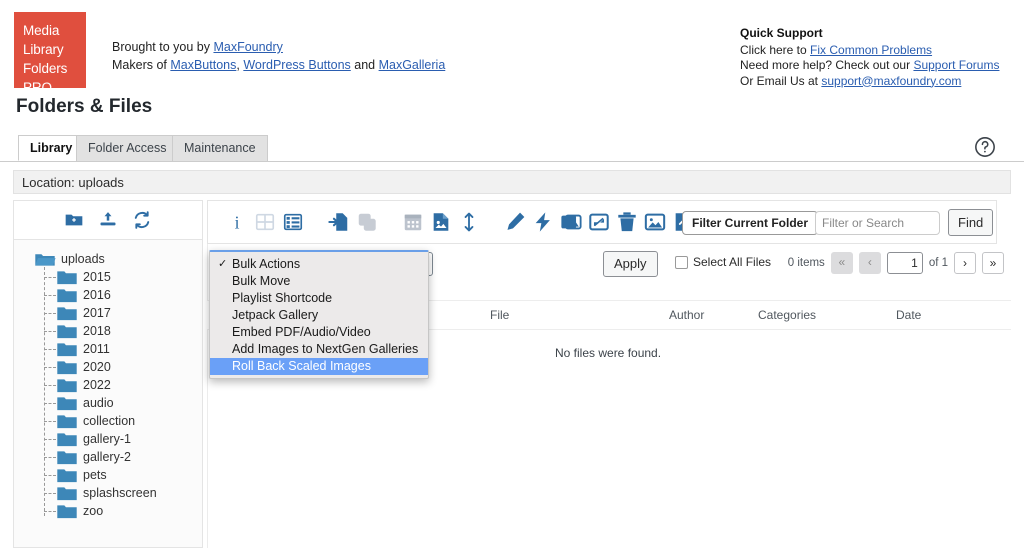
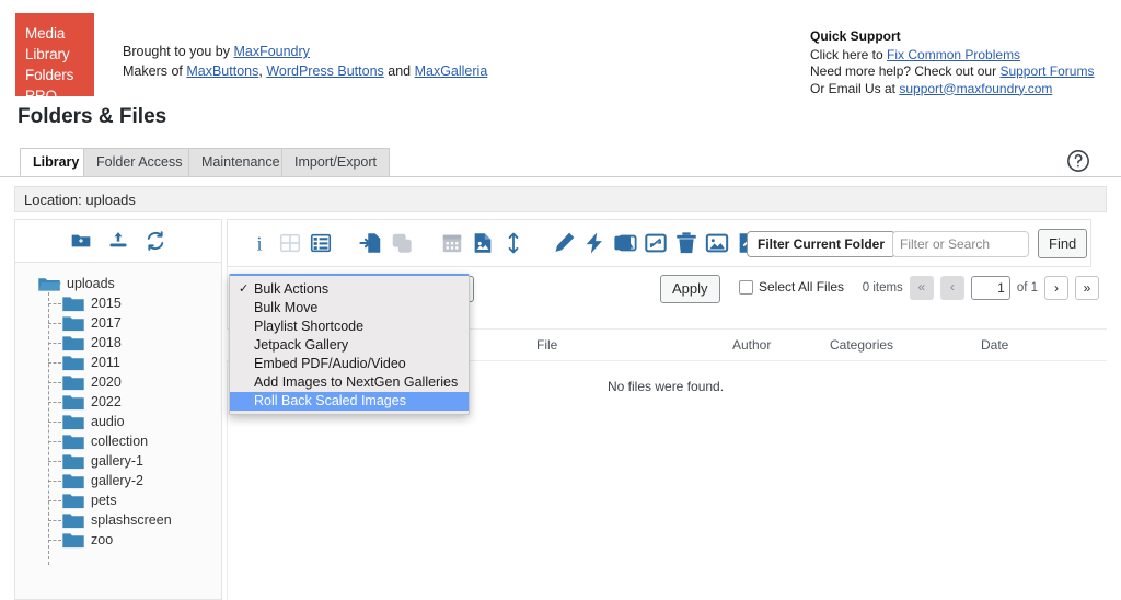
  Media
  Library
  Folders PRO
  Brought to you by MaxFoundry
  Makers of MaxButtons, WordPress Buttons and MaxGalleria
  Quick Support
  Click here to Fix Common Problems
  Need more help? Check out our Support Forums
  Or Email Us at support@maxfoundry.com
  Folders & Files
  Library
  Folder Access
  Maintenance
+ Import/Export
  Location: uploads
  uploads
  2015
- 2016
  2017
  2018
  2011
  2020
  2022
  audio
  collection
  gallery-1
  gallery-2
  pets
  splashscreen
  zoo
  i
  Filter Current Folder
  Filter or Search
  Find
  Apply
  Select All Files
  0 items
  «
  ‹
  1
  of 1
  ›
  »
  File
  Author
  Categories
  Date
  No files were found.
  ✓
  Bulk Actions
  Bulk Move
  Playlist Shortcode
  Jetpack Gallery
  Embed PDF/Audio/Video
  Add Images to NextGen Galleries
  Roll Back Scaled Images
